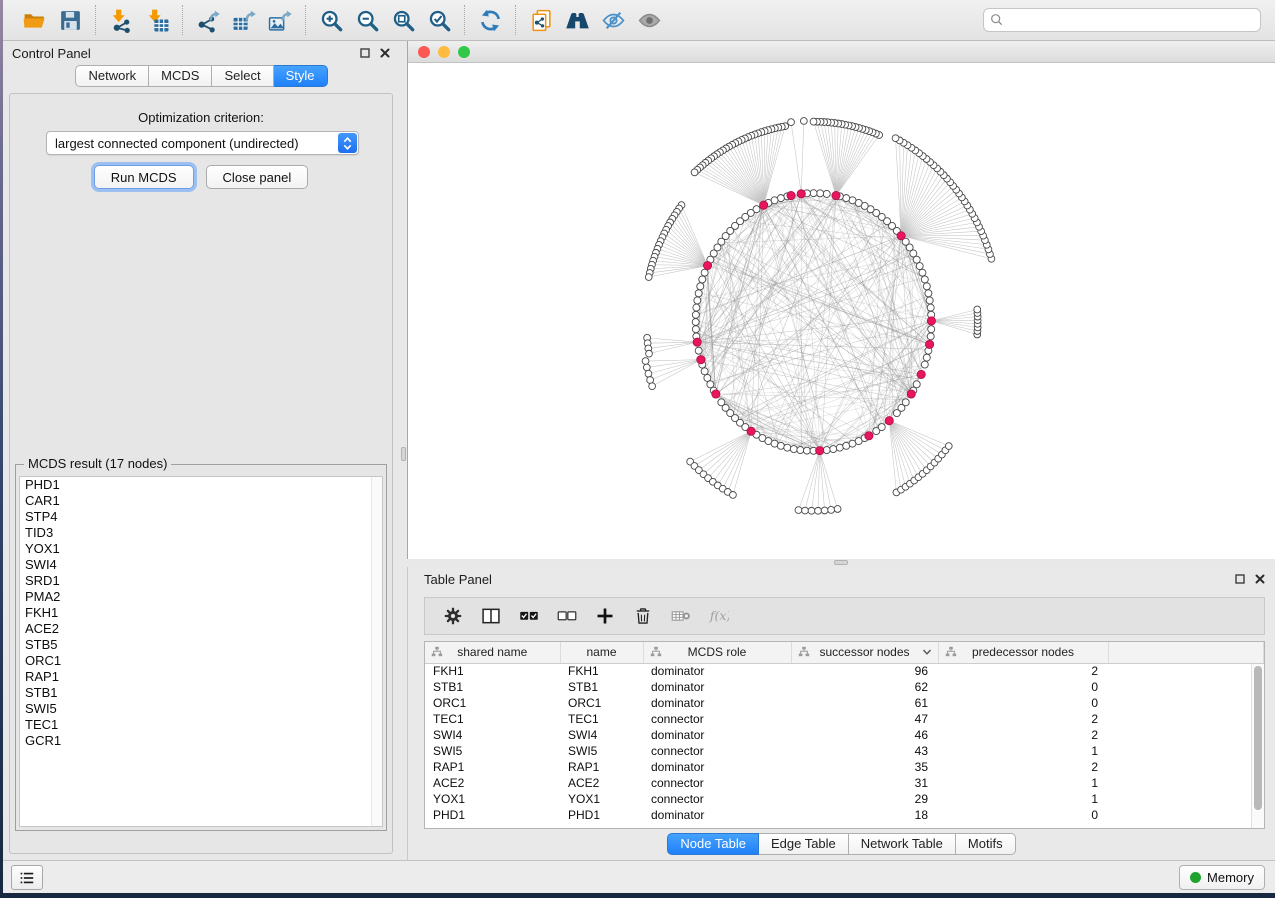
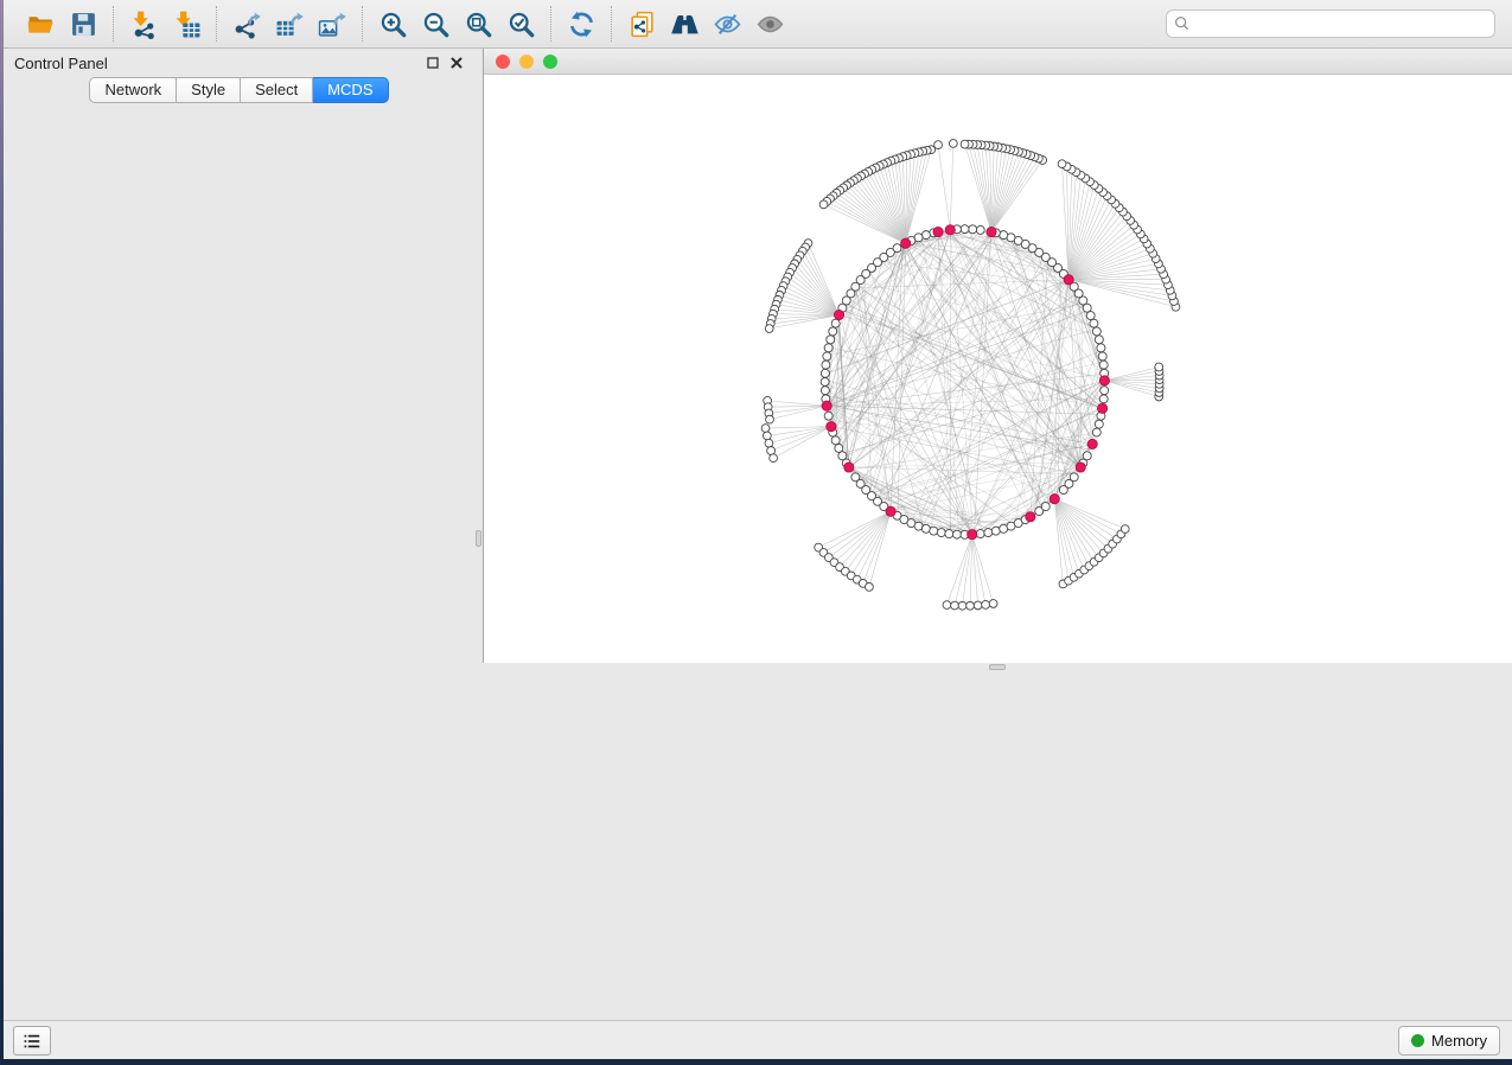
  Control Panel
  Network
- MCDS
+ Style
  Select
- Style
+ MCDS
- Optimization criterion:
- largest connected component (undirected)
- Run MCDS
- Close panel
- MCDS result (17 nodes)
- PHD1
- CAR1
- STP4
- TID3
- YOX1
- SWI4
- SRD1
- PMA2
- FKH1
- ACE2
- STB5
- ORC1
- RAP1
- STB1
- SWI5
- TEC1
- GCR1
- Table Panel
- f(x)
- shared name	name	MCDS role	successor nodes	predecessor nodes
- FKH1	FKH1	dominator	96	2
- STB1	STB1	dominator	62	0
- ORC1	ORC1	dominator	61	0
- TEC1	TEC1	connector	47	2
- SWI4	SWI4	dominator	46	2
- SWI5	SWI5	connector	43	1
- RAP1	RAP1	dominator	35	2
- ACE2	ACE2	connector	31	1
- YOX1	YOX1	connector	29	1
- PHD1	PHD1	dominator	18	0
- Node Table
- Edge Table
- Network Table
- Motifs
  Memory
